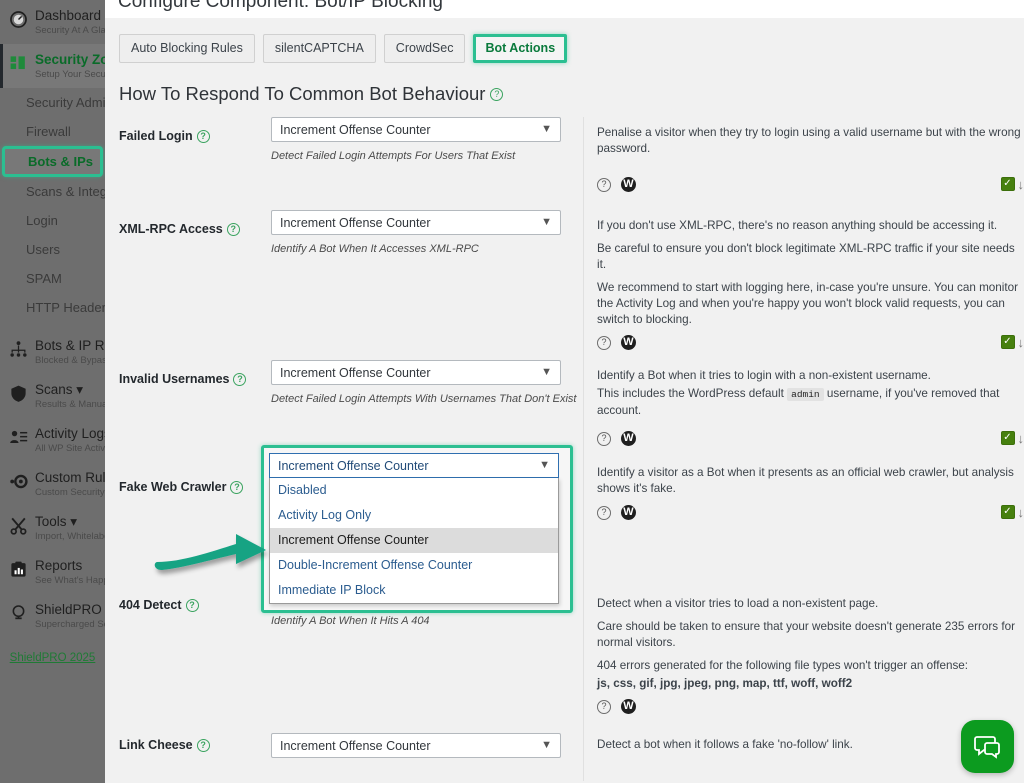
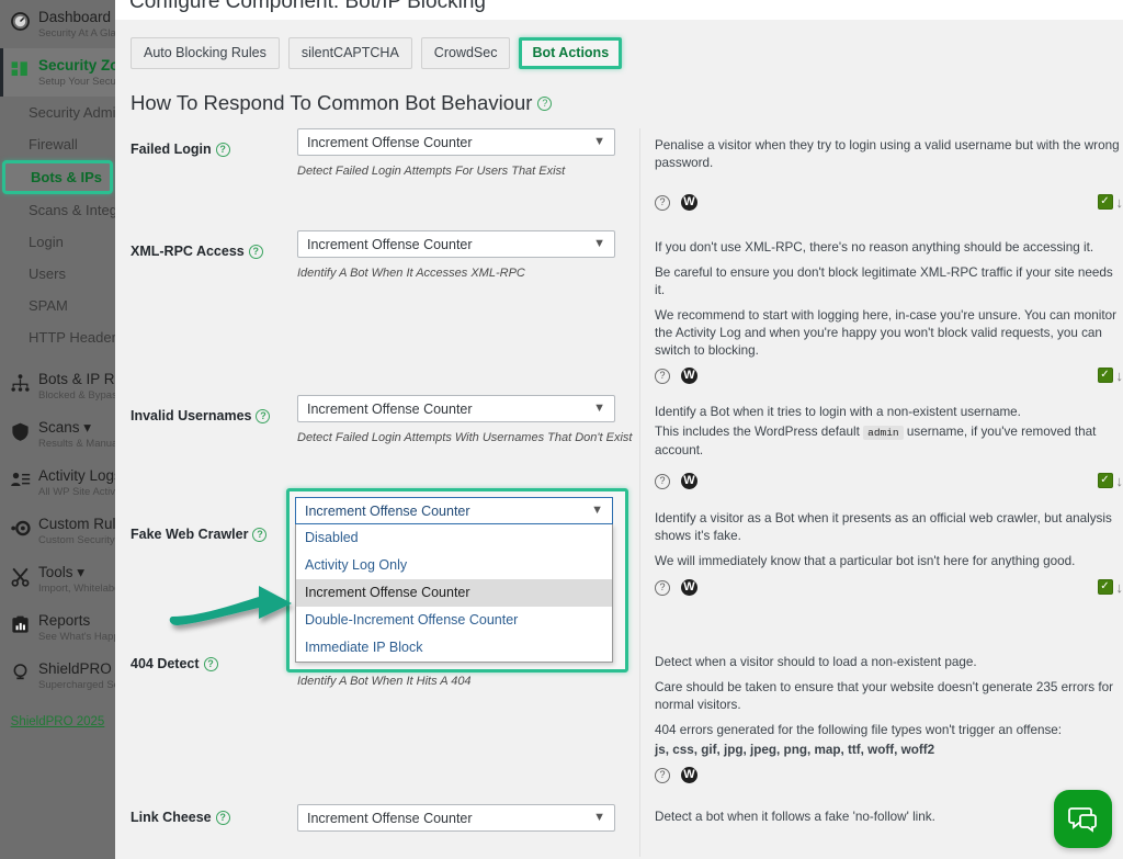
  Dashboard
  Security At A Gla
  Setup Your Secu
  Security Adm
  Firewall
  Bots & IPs
  Scans & Integ
  Login
  Users
  SPAM
  HTTP Header
  Blocked & Bypa
  Scans ▾
  Results & Manu
  Activity Log
  All WP Site Activ
  Custom Ru
  Custom Security
  Tools ▾
  Import, Whitelab
  Reports
  ShieldPRO
  ShieldPRO 2025
  Configure Component: Bot/IP Blocking
  Auto Blocking Rules
  silentCAPTCHA
  CrowdSec
  Bot Actions
  How To Respond To Common Bot Behaviour
  ?
  Failed Login
  ?
  Increment Offense Counter
  ▼
  Detect Failed Login Attempts For Users That Exist
  Penalise a visitor when they try to login using a valid username but with the wrong password.
  ?
  W
  ✓
  ↓
  XML-RPC Access
  ?
  Increment Offense Counter
  ▼
  Identify A Bot When It Accesses XML-RPC
  If you don't use XML-RPC, there's no reason anything should be accessing it.
  Be careful to ensure you don't block legitimate XML-RPC traffic if your site needs it.
  We recommend to start with logging here, in-case you're unsure. You can monitor the Activity Log and when you're happy you won't block valid requests, you can switch to blocking.
  ?
  W
  ✓
  ↓
  Invalid Usernames
  ?
  Increment Offense Counter
  ▼
  Detect Failed Login Attempts With Usernames That Don't Exist
  Identify a Bot when it tries to login with a non-existent username.
  This includes the WordPress default admin username, if you've removed that account.
  ?
  W
  ✓
  ↓
  Fake Web Crawler
  ?
  Increment Offense Counter
  ▼
  Disabled
  Activity Log Only
  Increment Offense Counter
  Double-Increment Offense Counter
  Immediate IP Block
  Identify a visitor as a Bot when it presents as an official web crawler, but analysis shows it's fake.
+ We will immediately know that a particular bot isn't here for anything good.
  ?
  W
  ✓
  ↓
  404 Detect
  ?
  Identify A Bot When It Hits A 404
- Detect when a visitor tries to load a non-existent page.
+ Detect when a visitor should to load a non-existent page.
  Care should be taken to ensure that your website doesn't generate 235 errors for normal visitors.
  404 errors generated for the following file types won't trigger an offense:
  js, css, gif, jpg, jpeg, png, map, ttf, woff, woff2
  ?
  W
  Link Cheese
  ?
  Increment Offense Counter
  ▼
  Detect a bot when it follows a fake 'no-follow' link.
